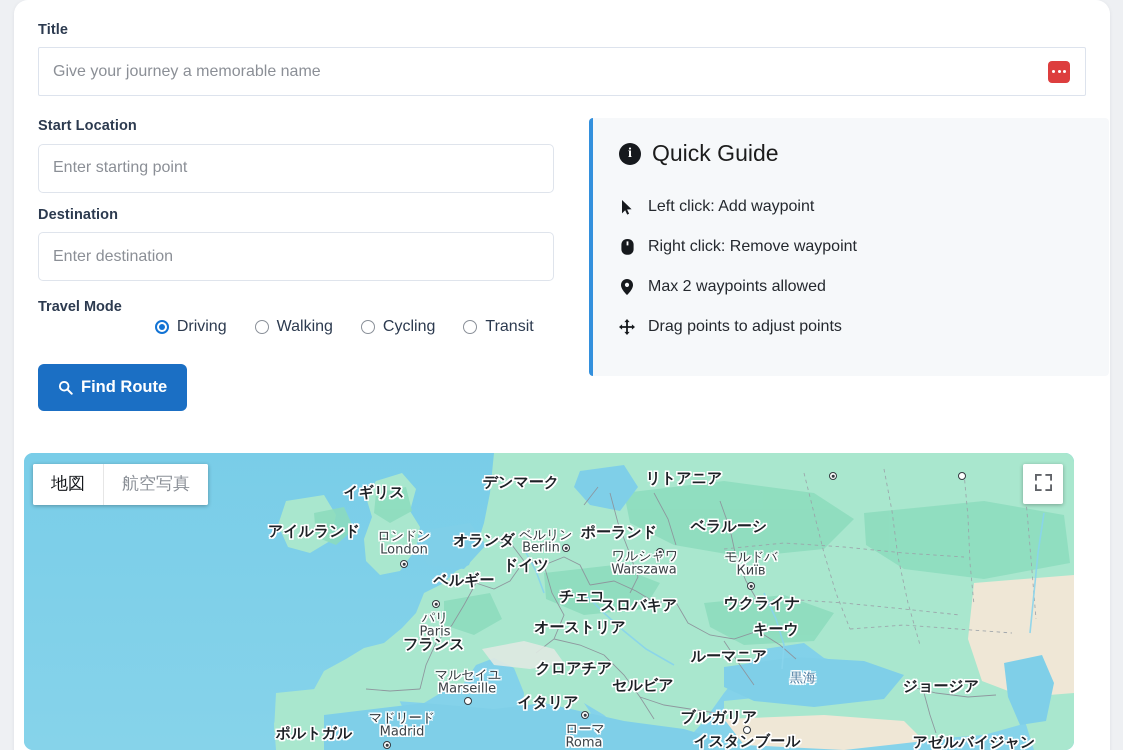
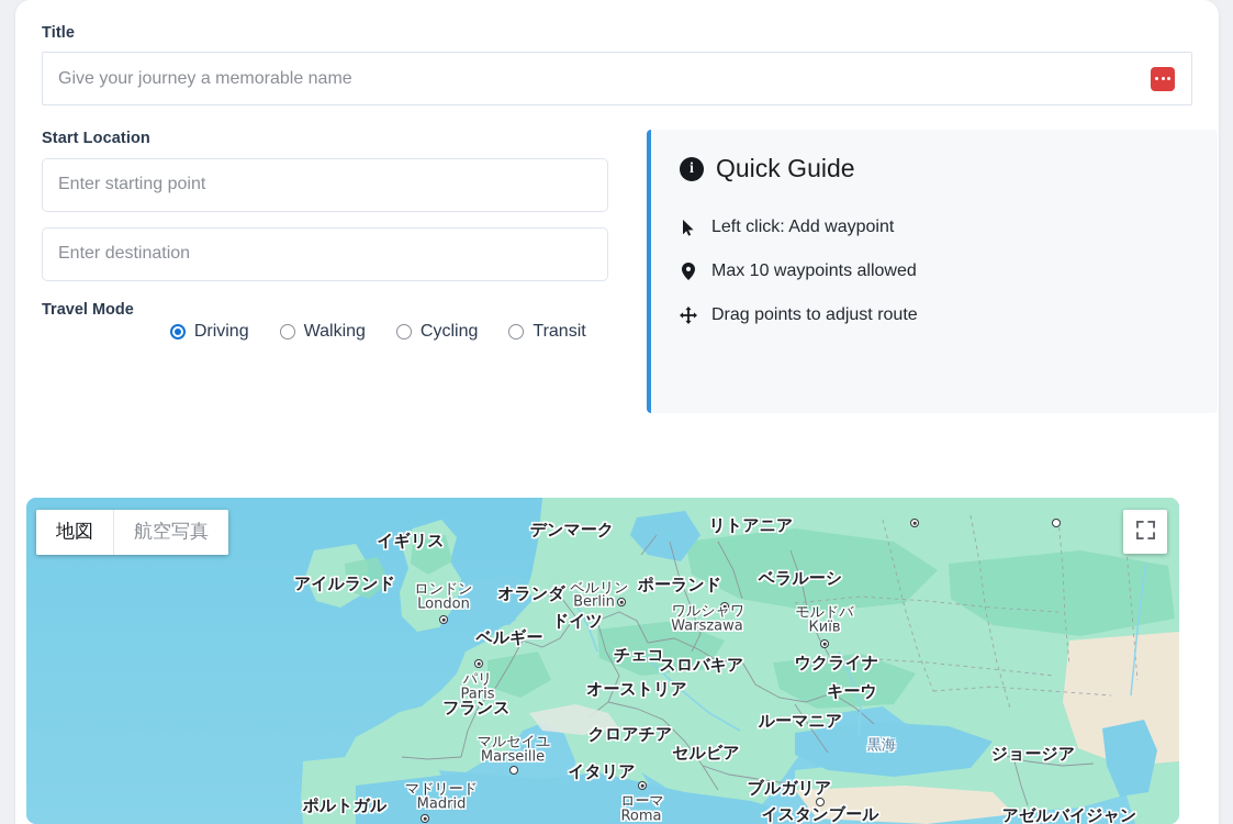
  Title
  Give your journey a memorable name
  Start Location
  Enter starting point
- Destination
  Enter destination
  Travel Mode
  Driving
  Walking
  Cycling
  Transit
- Find Route
  i
  Quick Guide
  Left click: Add waypoint
- Right click: Remove waypoint
- Max 2 waypoints allowed
+ Max 10 waypoints allowed
- Drag points to adjust points
+ Drag points to adjust route
  アイルランド
  イギリス
  デンマーク
  リトアニア
  オランダ
  ベルリン
  Berlin
  ポーランド
  ベラルーシ
  ロンドン
  London
  ベルギー
  ドイツ
  ワルシャワ
  Warszawa
  モルドバ
  Київ
  チェコ
  スロバキア
  ウクライナ
  パリ
  Paris
  オーストリア
  キーウ
  フランス
  ルーマニア
  クロアチア
  マルセイユ
  Marseille
  セルビア
  イタリア
  黒海
  ジョージア
  ブルガリア
  マドリード
  Madrid
  ポルトガル
  ローマ
  Roma
  イスタンブール
  アゼルバイジャン
  地図
  航空写真
